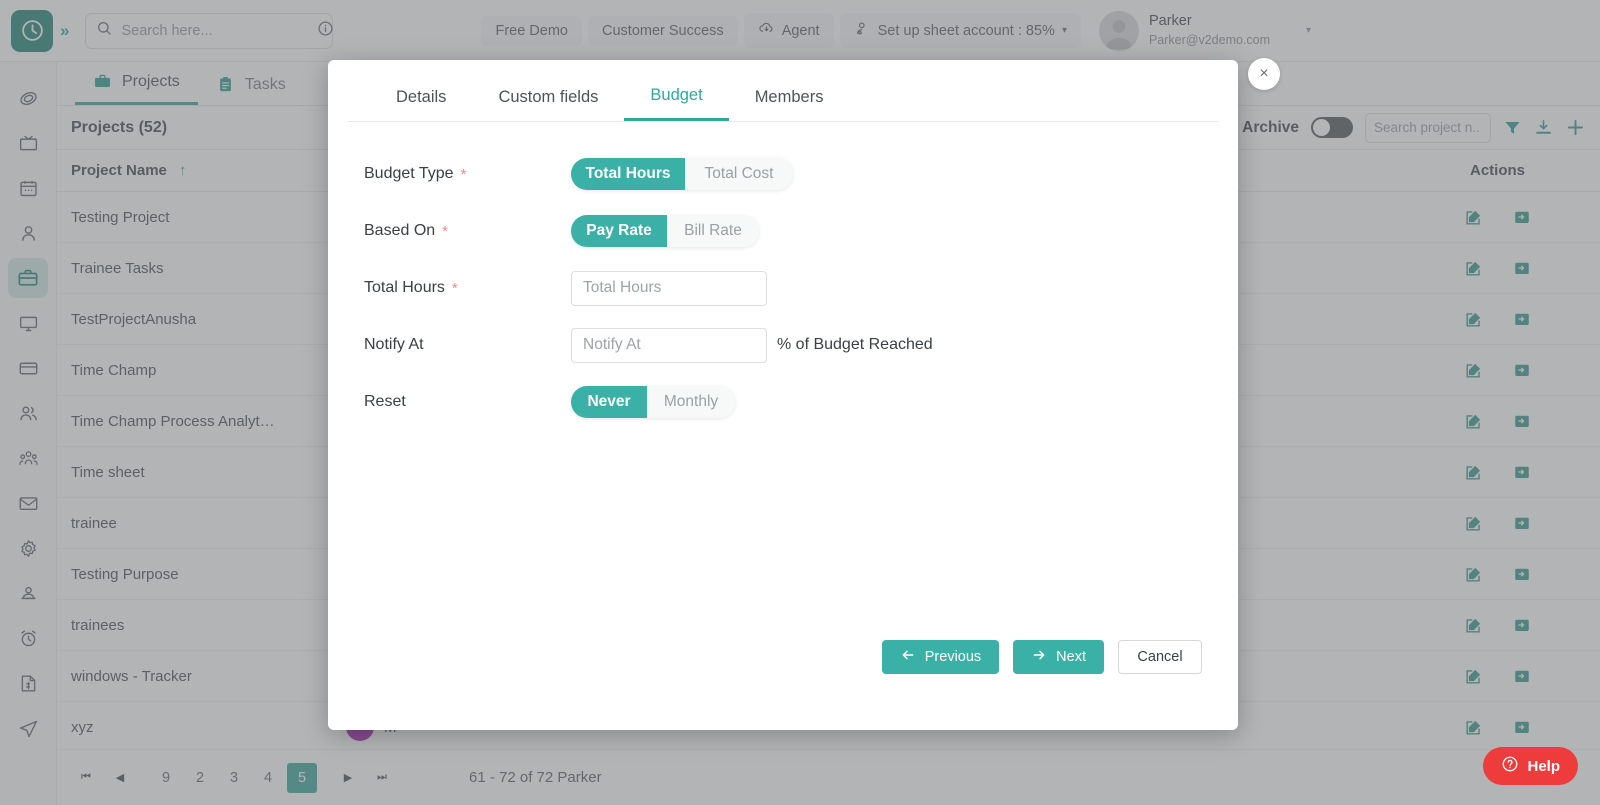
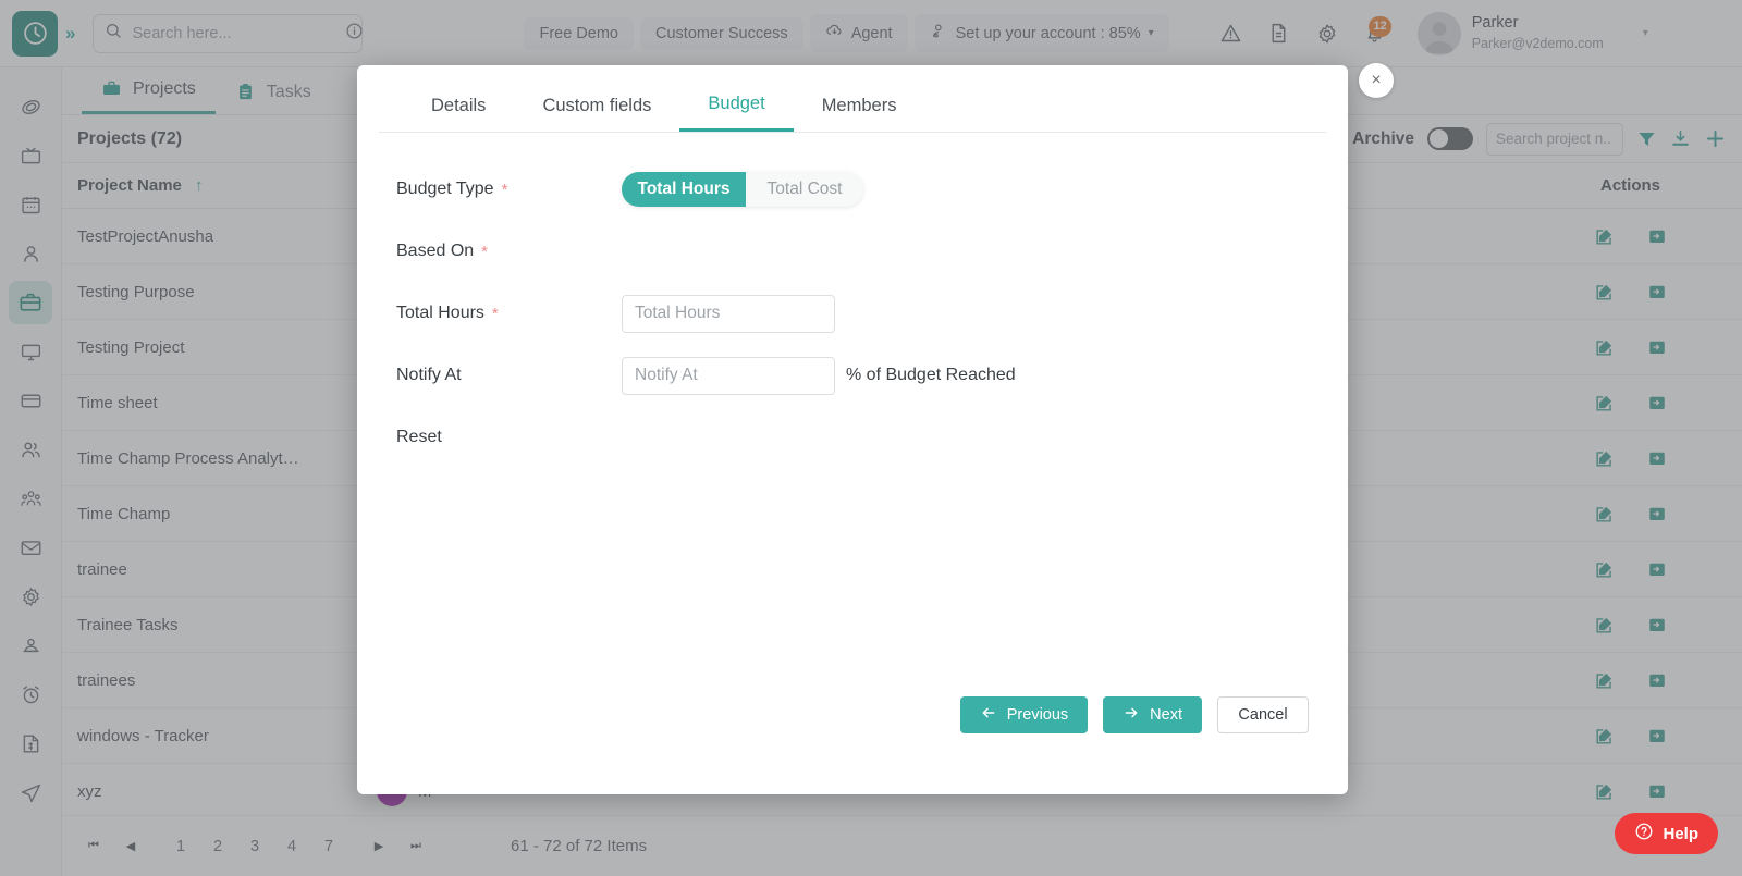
  »
  Search here...
  Free Demo
  Customer Success
  Agent
- Set up sheet account : 85%
+ Set up your account : 85%
  ▾
+ 12
  Parker
  Parker@v2demo.com
  ▾
  Projects
  Tasks
- Projects (52)
+ Projects (72)
  Archive
  Search project n..
- Testing Project
+ TestProjectAnusha
- Trainee Tasks
+ Testing Purpose
- TestProjectAnusha
+ Testing Project
- Time Champ
+ Time sheet
  Time Champ Process Analyt…
- Time sheet
+ Time Champ
  trainee
- Testing Purpose
+ Trainee Tasks
  trainees
  windows - Tracker
  ⏮
  ◀
- 9
+ 1
  2
  3
  4
- 5
+ 7
  ▶
  ⏭
- 61 - 72 of 72 Parker
+ 61 - 72 of 72 Items
  Help
  ×
  Details
  Custom fields
  Budget
  Members
  Budget Type
  *
  Total Hours
  Total Cost
  Based On
  *
- Pay Rate
- Bill Rate
  Total Hours
  *
  Total Hours
  Notify At
  Notify At
  % of Budget Reached
  Reset
- Never
- Monthly
  Previous
  Next
  Cancel
